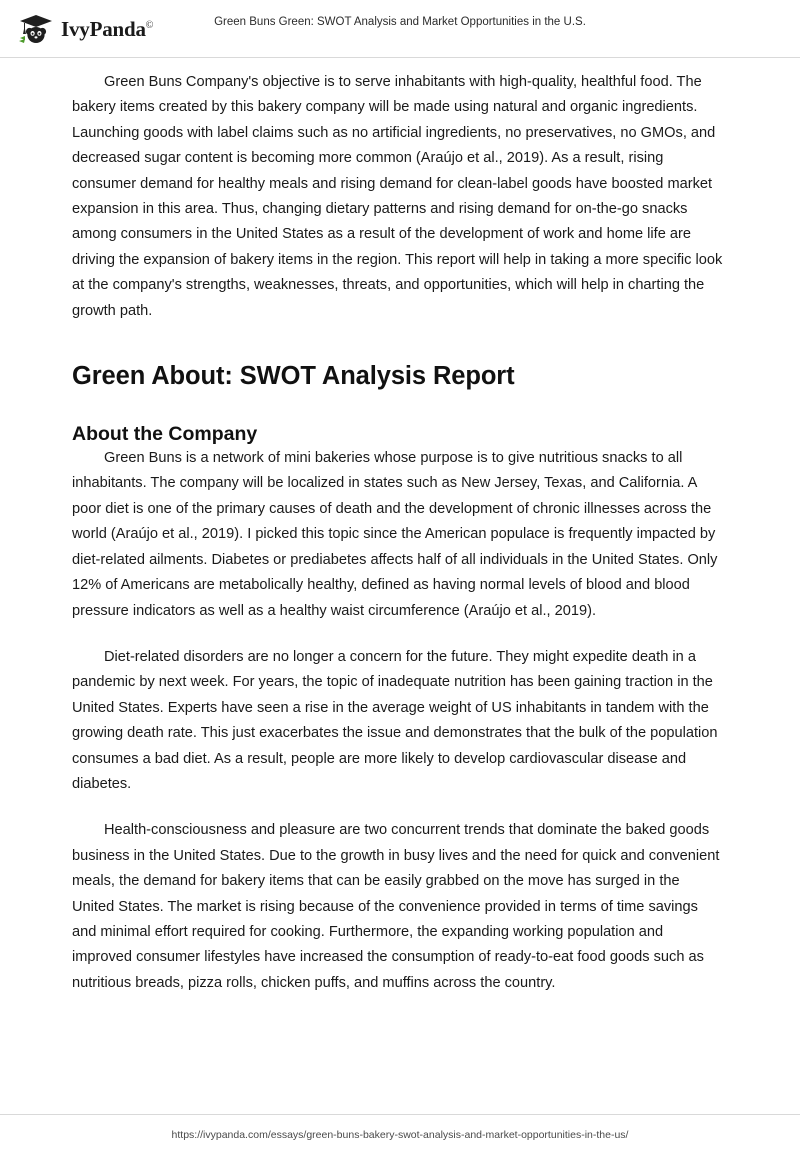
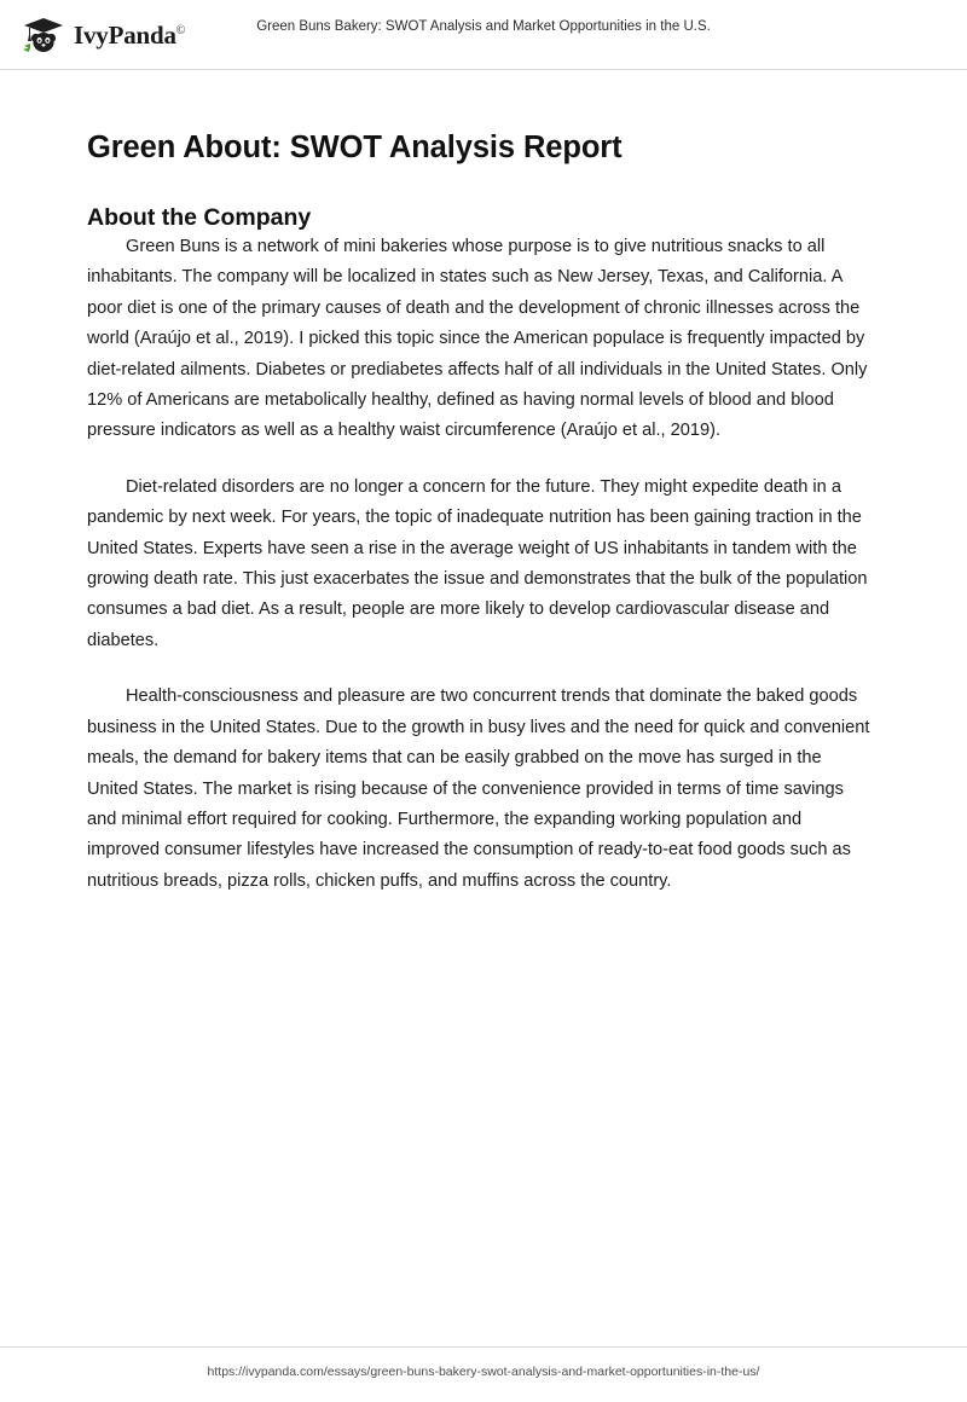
  IvyPanda©
- Green Buns Green: SWOT Analysis and Market Opportunities in the U.S.
+ Green Buns Bakery: SWOT Analysis and Market Opportunities in the U.S.
- Green Buns Company's objective is to serve inhabitants with high-quality, healthful food. The bakery items created by this bakery company will be made using natural and organic ingredients. Launching goods with label claims such as no artificial ingredients, no preservatives, no GMOs, and decreased sugar content is becoming more common (Araújo et al., 2019). As a result, rising consumer demand for healthy meals and rising demand for clean-label goods have boosted market expansion in this area. Thus, changing dietary patterns and rising demand for on-the-go snacks among consumers in the United States as a result of the development of work and home life are driving the expansion of bakery items in the region. This report will help in taking a more specific look at the company's strengths, weaknesses, threats, and opportunities, which will help in charting the growth path.
  Green About: SWOT Analysis Report
  About the Company
  Green Buns is a network of mini bakeries whose purpose is to give nutritious snacks to all inhabitants. The company will be localized in states such as New Jersey, Texas, and California. A poor diet is one of the primary causes of death and the development of chronic illnesses across the world (Araújo et al., 2019). I picked this topic since the American populace is frequently impacted by diet-related ailments. Diabetes or prediabetes affects half of all individuals in the United States. Only 12% of Americans are metabolically healthy, defined as having normal levels of blood and blood pressure indicators as well as a healthy waist circumference (Araújo et al., 2019).
  Diet-related disorders are no longer a concern for the future. They might expedite death in a pandemic by next week. For years, the topic of inadequate nutrition has been gaining traction in the United States. Experts have seen a rise in the average weight of US inhabitants in tandem with the growing death rate. This just exacerbates the issue and demonstrates that the bulk of the population consumes a bad diet. As a result, people are more likely to develop cardiovascular disease and diabetes.
  Health-consciousness and pleasure are two concurrent trends that dominate the baked goods business in the United States. Due to the growth in busy lives and the need for quick and convenient meals, the demand for bakery items that can be easily grabbed on the move has surged in the United States. The market is rising because of the convenience provided in terms of time savings and minimal effort required for cooking. Furthermore, the expanding working population and improved consumer lifestyles have increased the consumption of ready-to-eat food goods such as nutritious breads, pizza rolls, chicken puffs, and muffins across the country.
  https://ivypanda.com/essays/green-buns-bakery-swot-analysis-and-market-opportunities-in-the-us/
